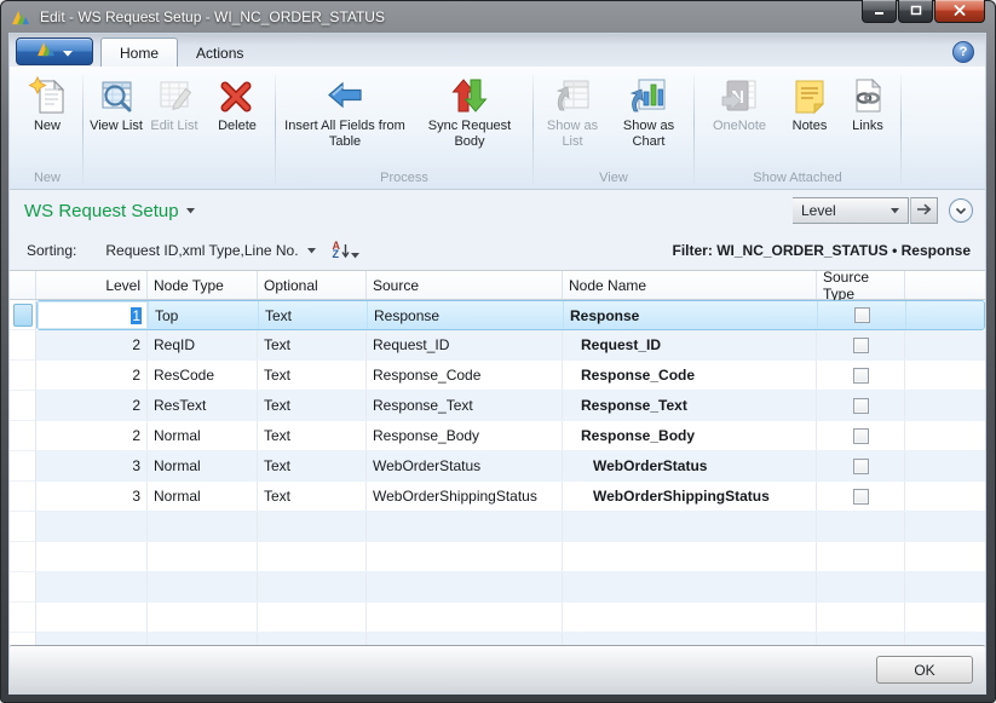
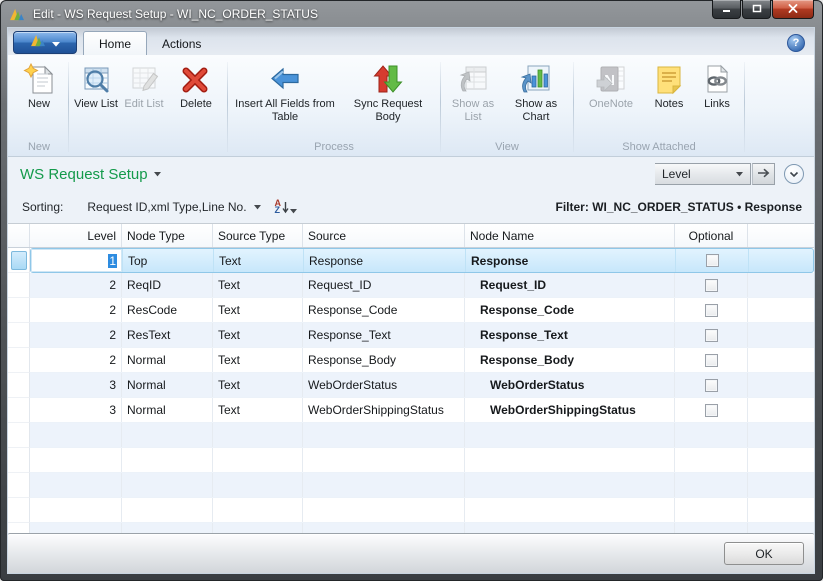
  Edit - WS Request Setup - WI_NC_ORDER_STATUS
  Home
  Actions
  ?
  New
  New
  View List
  Edit List
  Delete
  Insert All Fields from Table
  Sync Request Body
  Process
  Show as List
  Show as Chart
  View
  N
  OneNote
  Notes
  Links
  Show Attached
  WS Request Setup
  Level
  Sorting:
  Request ID,xml Type,Line No.
  A
  Z
  Filter: WI_NC_ORDER_STATUS • Response
  Level
  Node Type
- Optional
+ Source Type
  Source
  Node Name
- Source Type
+ Optional
  1
  Top
  Text
  Response
  Response
  2
  ReqID
  Text
  Request_ID
  Request_ID
  2
  ResCode
  Text
  Response_Code
  Response_Code
  2
  ResText
  Text
  Response_Text
  Response_Text
  2
  Normal
  Text
  Response_Body
  Response_Body
  3
  Normal
  Text
  WebOrderStatus
  WebOrderStatus
  3
  Normal
  Text
  WebOrderShippingStatus
  WebOrderShippingStatus
  OK
